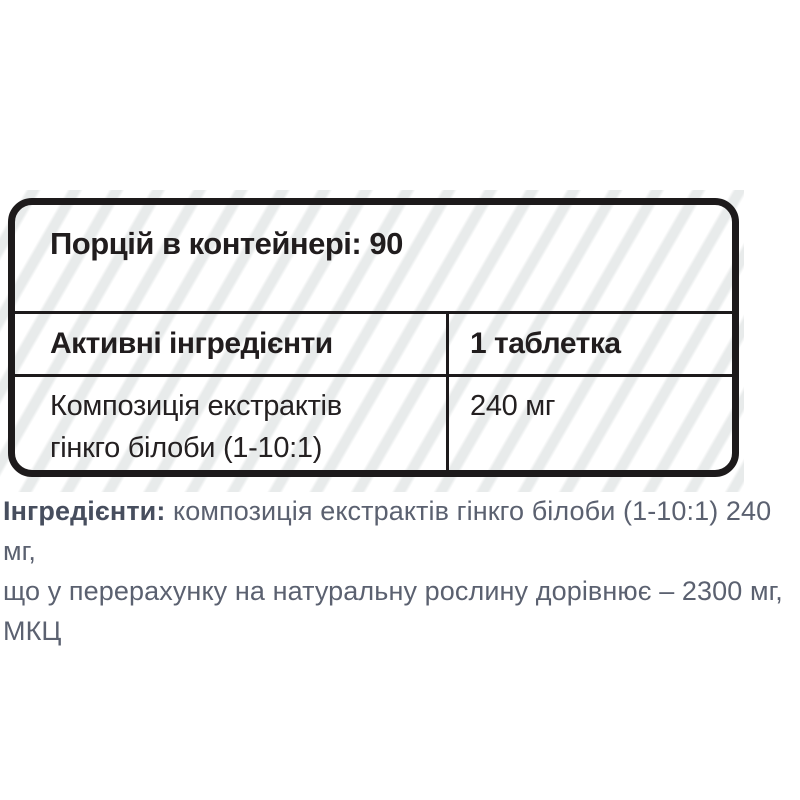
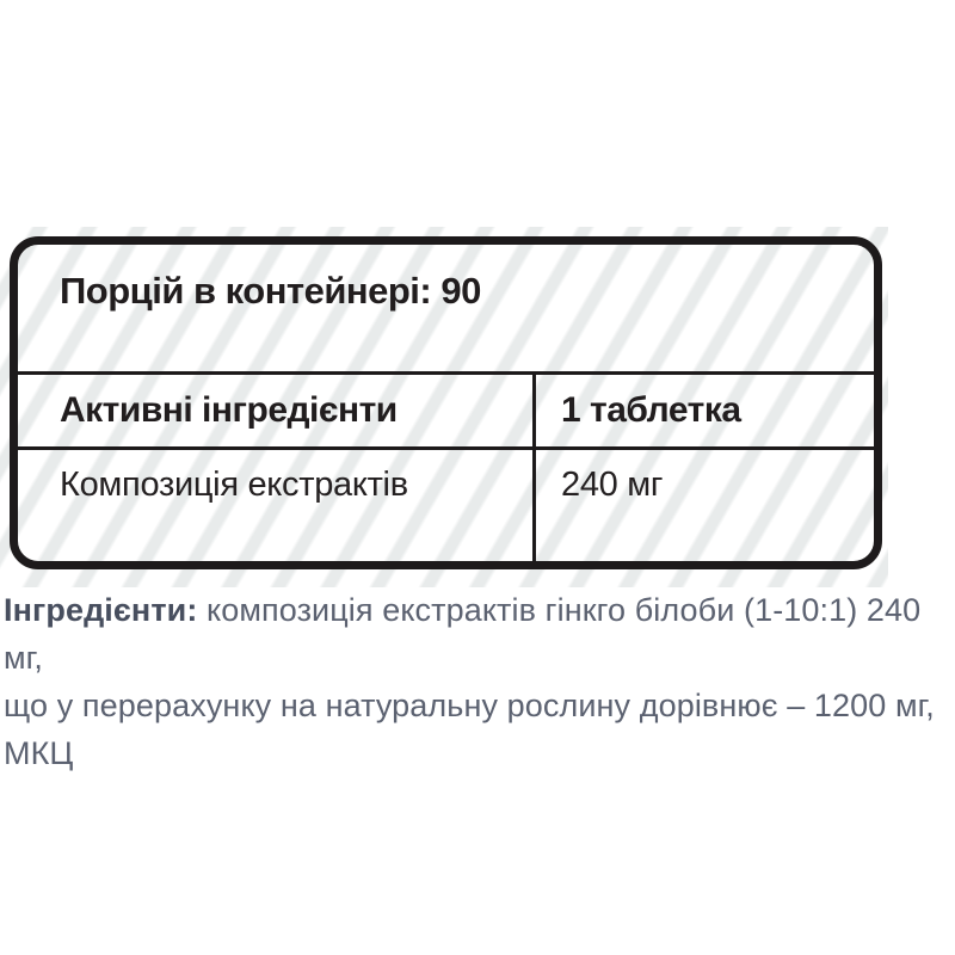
  Порцій в контейнері: 90
  Активні інгредієнти
  1 таблетка
  Композиція екстрактів
- гінкго білоби (1-10:1)
  240 мг
  Інгредієнти: композиція екстрактів гінкго білоби (1-10:1) 240 мг,
- що у перерахунку на натуральну рослину дорівнює – 2300 мг,
+ що у перерахунку на натуральну рослину дорівнює – 1200 мг,
  МКЦ
